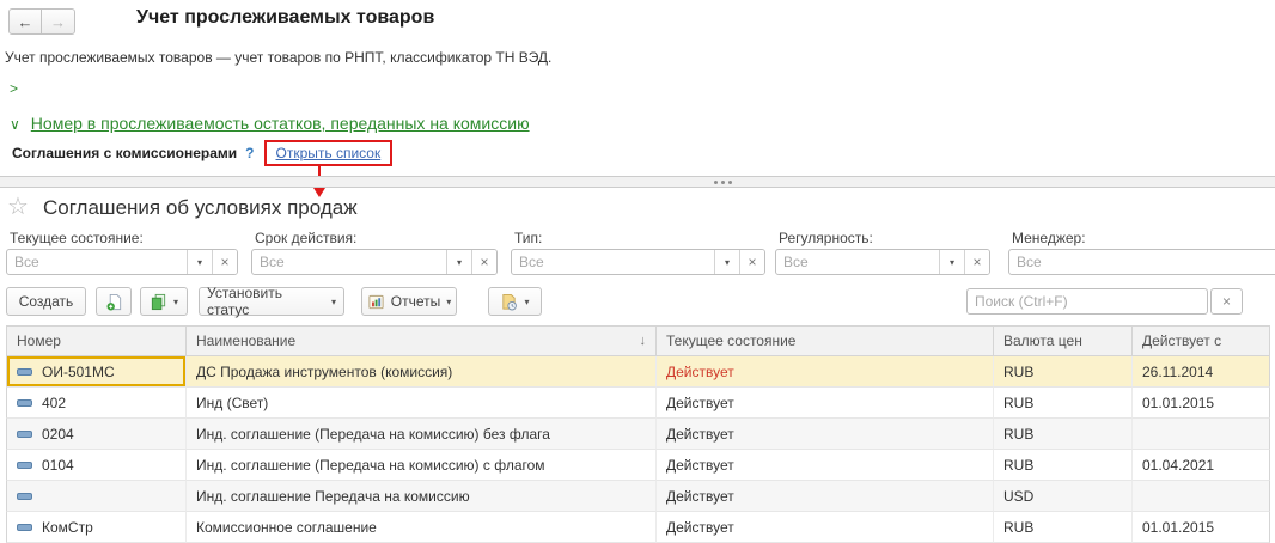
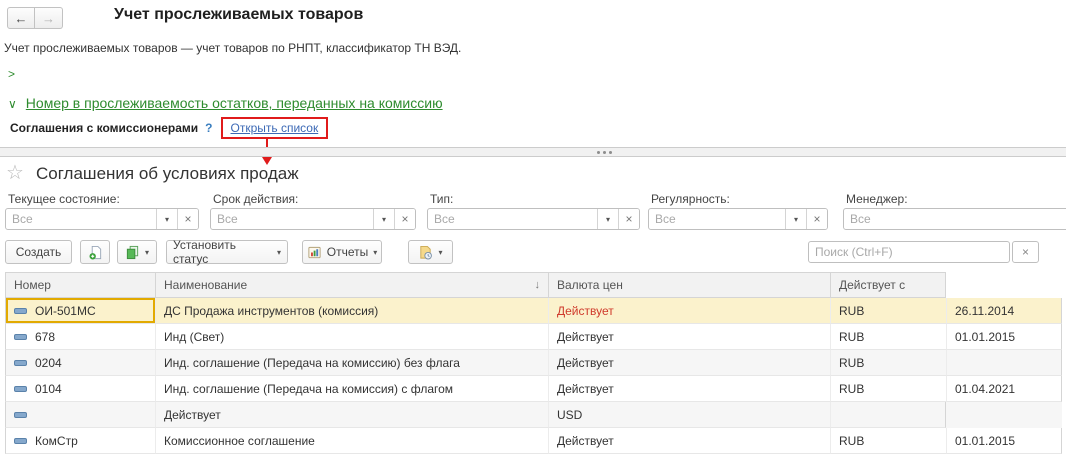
  ←
  →
  Учет прослеживаемых товаров
  Учет прослеживаемых товаров — учет товаров по РНПТ, классификатор ТН ВЭД.
  >
  ∨
  Номер в прослеживаемость остатков, переданных на комиссию
  Соглашения с комиссионерами
  ?
  Открыть список
  ☆
  Соглашения об условиях продаж
  Текущее состояние:
  Срок действия:
  Тип:
  Регулярность:
  Менеджер:
  Все
  ▾
  ×
  Все
  ▾
  ×
  Все
  ▾
  ×
  Все
  ▾
  ×
  Все
  Создать
  ▾
  Установить статус
  ▾
  Отчеты
  ▾
  ▾
  Поиск (Ctrl+F)
  ×
  Номер
  Наименование
  ↓
- Текущее состояние
  Валюта цен
  Действует с
  ОИ-501МС
  ДС Продажа инструментов (комиссия)
  Действует
  RUB
  26.11.2014
- 402
+ 678
  Инд (Свет)
  Действует
  RUB
  01.01.2015
  0204
  Инд. соглашение (Передача на комиссию) без флага
  Действует
  RUB
  0104
- Инд. соглашение (Передача на комиссию) с флагом
+ Инд. соглашение (Передача на комиссия) с флагом
  Действует
  RUB
  01.04.2021
- Инд. соглашение Передача на комиссию
  Действует
  USD
  КомСтр
  Комиссионное соглашение
  Действует
  RUB
  01.01.2015
